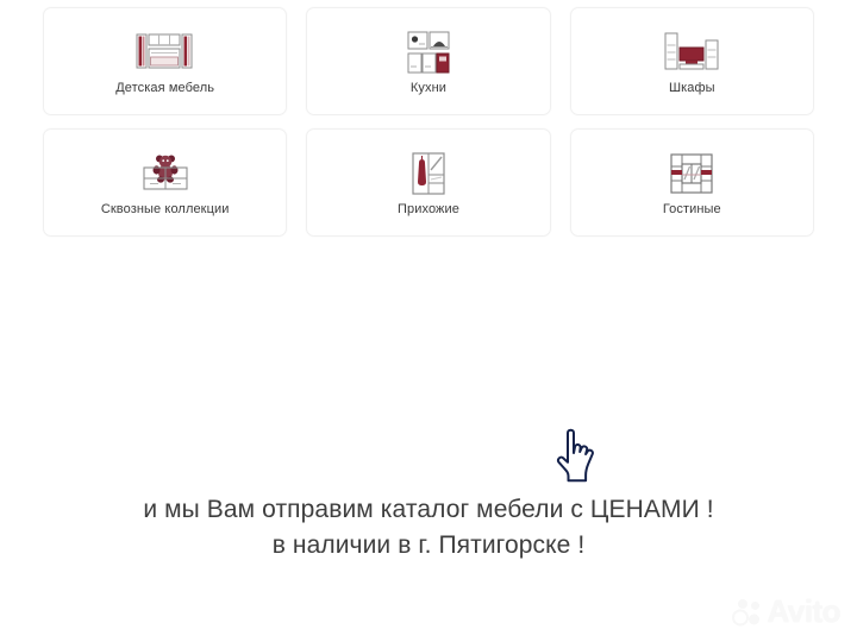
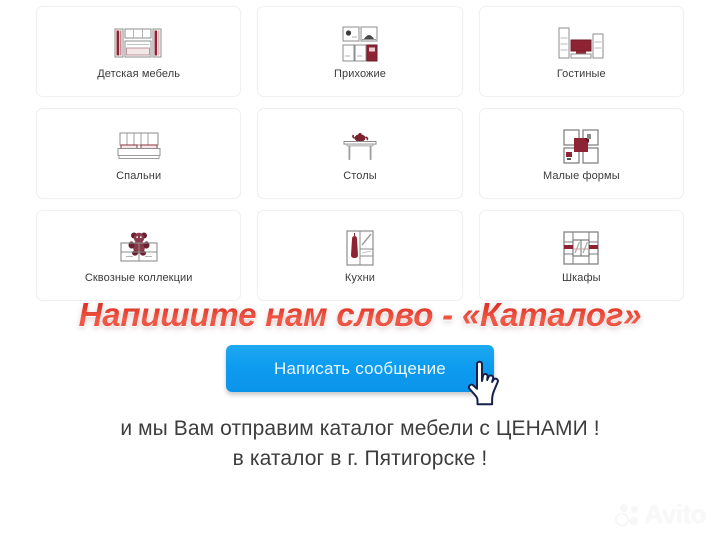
  Детская мебель
- Кухни
+ Прихожие
- Шкафы
+ Гостиные
+ Спальни
+ Столы
+ Малые формы
  Сквозные коллекции
- Прихожие
+ Кухни
- Гостиные
+ Шкафы
+ Напишите нам слово - «Каталог»
+ Написать сообщение
  и мы Вам отправим каталог мебели с ЦЕНАМИ !
- в наличии в г. Пятигорске !
+ в каталог в г. Пятигорске !
